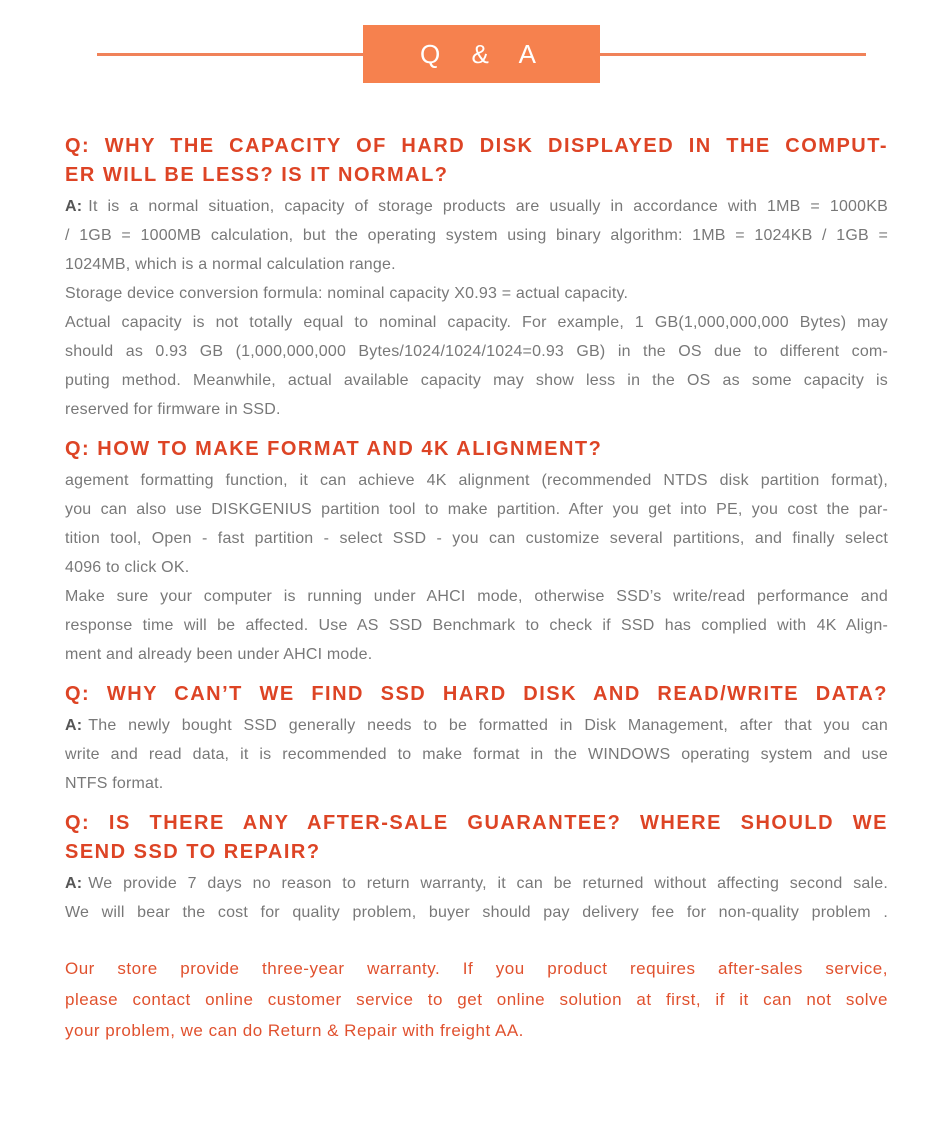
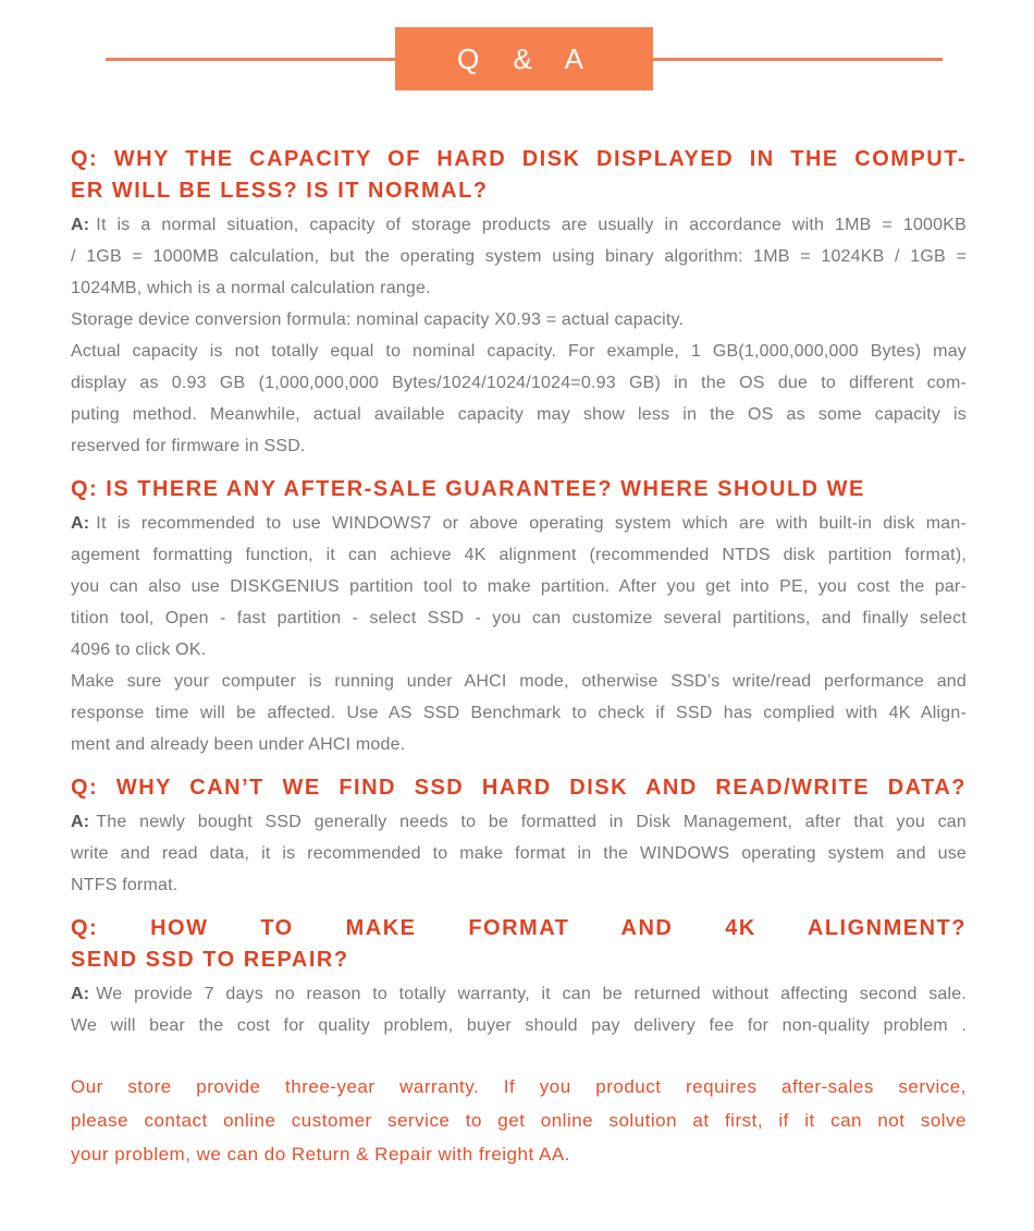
  Q & A
  Q: WHY THE CAPACITY OF HARD DISK DISPLAYED IN THE COMPUT-
  ER WILL BE LESS? IS IT NORMAL?
  A: It is a normal situation, capacity of storage products are usually in accordance with 1MB = 1000KB
  / 1GB = 1000MB calculation, but the operating system using binary algorithm: 1MB = 1024KB / 1GB =
  1024MB, which is a normal calculation range.
  Storage device conversion formula: nominal capacity X0.93 = actual capacity.
  Actual capacity is not totally equal to nominal capacity. For example, 1 GB(1,000,000,000 Bytes) may
- should as 0.93 GB (1,000,000,000 Bytes/1024/1024/1024=0.93 GB) in the OS due to different com-
+ display as 0.93 GB (1,000,000,000 Bytes/1024/1024/1024=0.93 GB) in the OS due to different com-
  puting method. Meanwhile, actual available capacity may show less in the OS as some capacity is
  reserved for firmware in SSD.
- Q: HOW TO MAKE FORMAT AND 4K ALIGNMENT?
+ Q: IS THERE ANY AFTER-SALE GUARANTEE? WHERE SHOULD WE
+ A: It is recommended to use WINDOWS7 or above operating system which are with built-in disk man-
  agement formatting function, it can achieve 4K alignment (recommended NTDS disk partition format),
  you can also use DISKGENIUS partition tool to make partition. After you get into PE, you cost the par-
  tition tool, Open - fast partition - select SSD - you can customize several partitions, and finally select
  4096 to click OK.
  Make sure your computer is running under AHCI mode, otherwise SSD’s write/read performance and
  response time will be affected. Use AS SSD Benchmark to check if SSD has complied with 4K Align-
  ment and already been under AHCI mode.
  Q: WHY CAN’T WE FIND SSD HARD DISK AND READ/WRITE DATA?
  A: The newly bought SSD generally needs to be formatted in Disk Management, after that you can
  write and read data, it is recommended to make format in the WINDOWS operating system and use
  NTFS format.
- Q: IS THERE ANY AFTER-SALE GUARANTEE? WHERE SHOULD WE
+ Q: HOW TO MAKE FORMAT AND 4K ALIGNMENT?
  SEND SSD TO REPAIR?
- A: We provide 7 days no reason to return warranty, it can be returned without affecting second sale.
+ A: We provide 7 days no reason to totally warranty, it can be returned without affecting second sale.
  We will bear the cost for quality problem, buyer should pay delivery fee for non-quality problem .
  Our store provide three-year warranty. If you product requires after-sales service,
  please contact online customer service to get online solution at first, if it can not solve
  your problem, we can do Return & Repair with freight AA.
